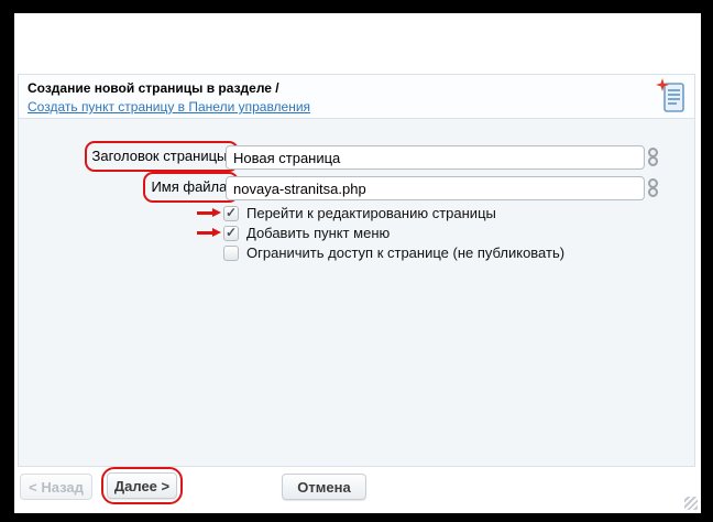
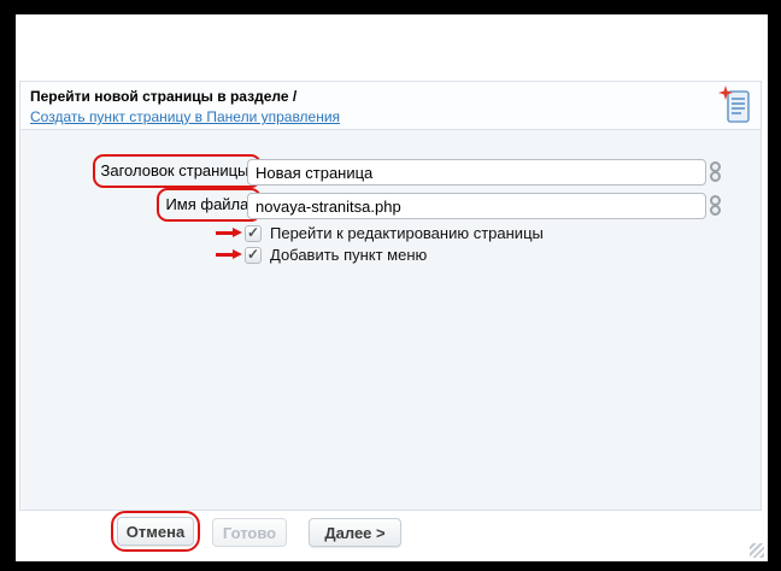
- Создание новой страницы в разделе /
+ Перейти новой страницы в разделе /
  Создать пункт страницу в Панели управления
  Заголовок страницы
  Новая страница
  Имя файла
  novaya-stranitsa.php
  ✓
  Перейти к редактированию страницы
  ✓
  Добавить пункт меню
- Ограничить доступ к странице (не публиковать)
- < Назад
- Далее >
+ Отмена
+ Готово
- Отмена
+ Далее >
